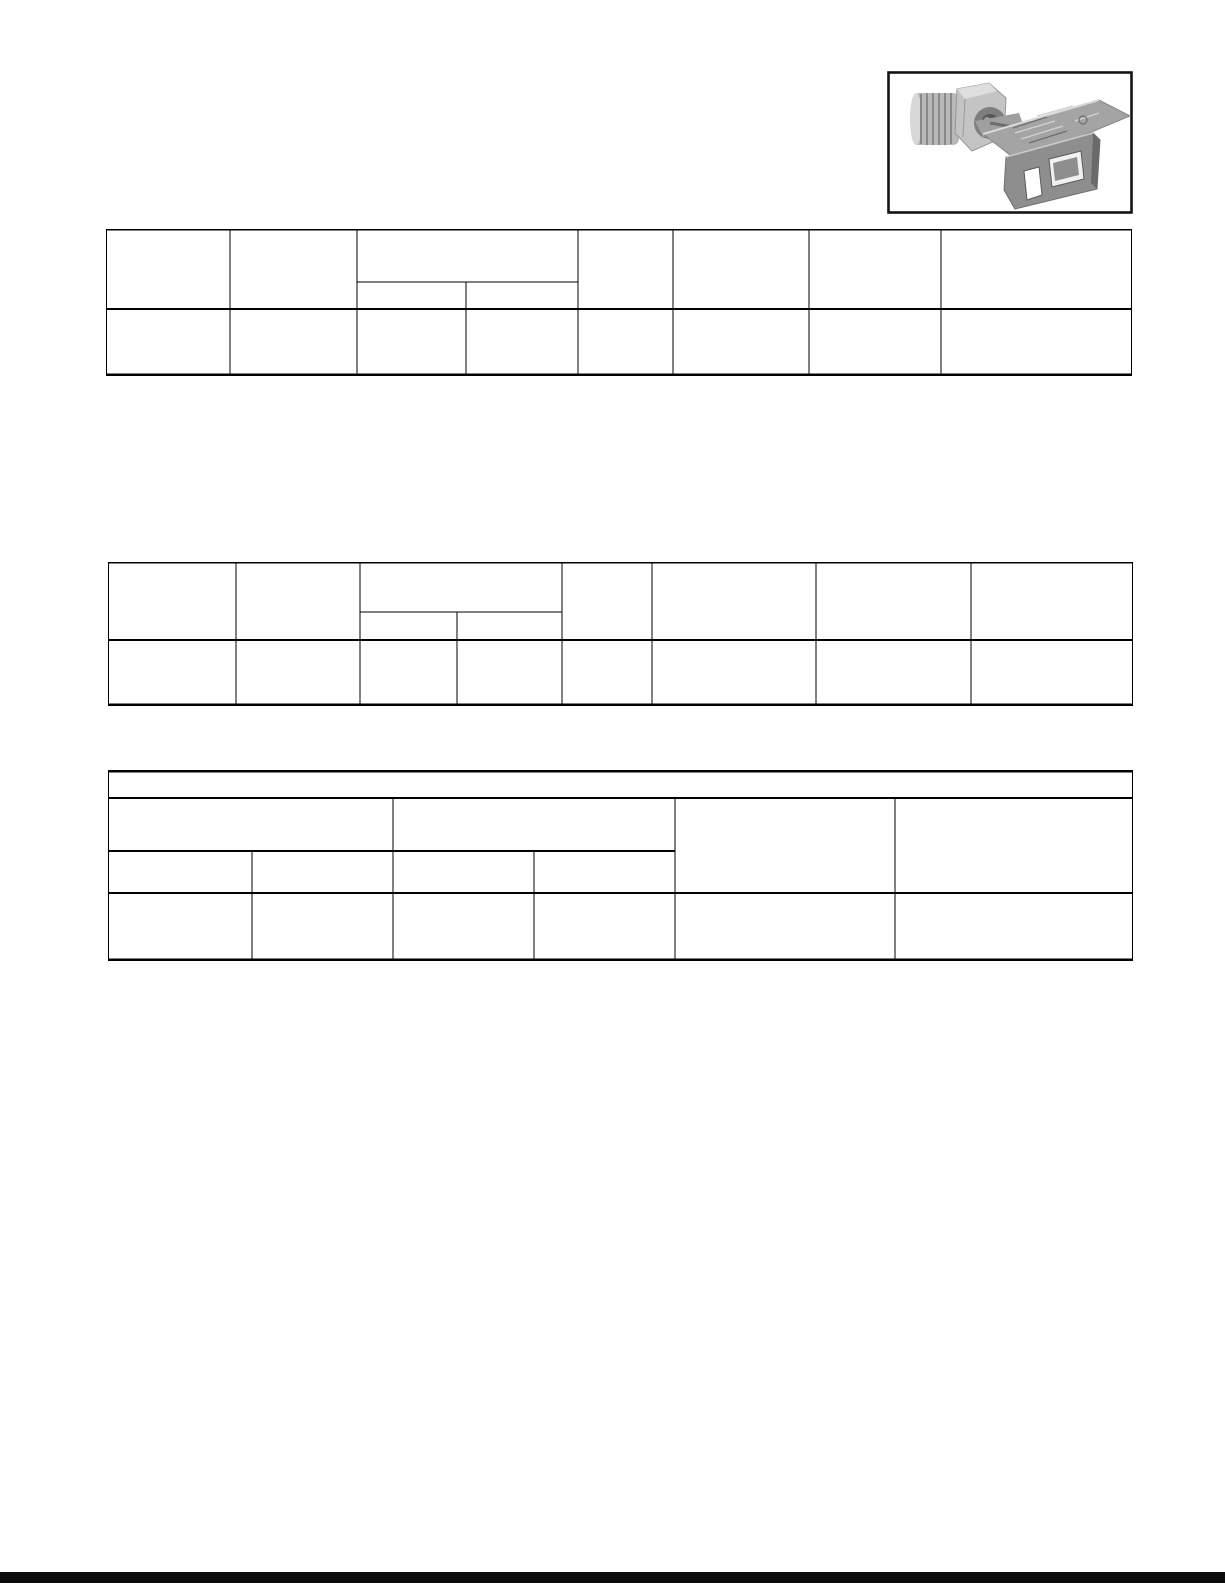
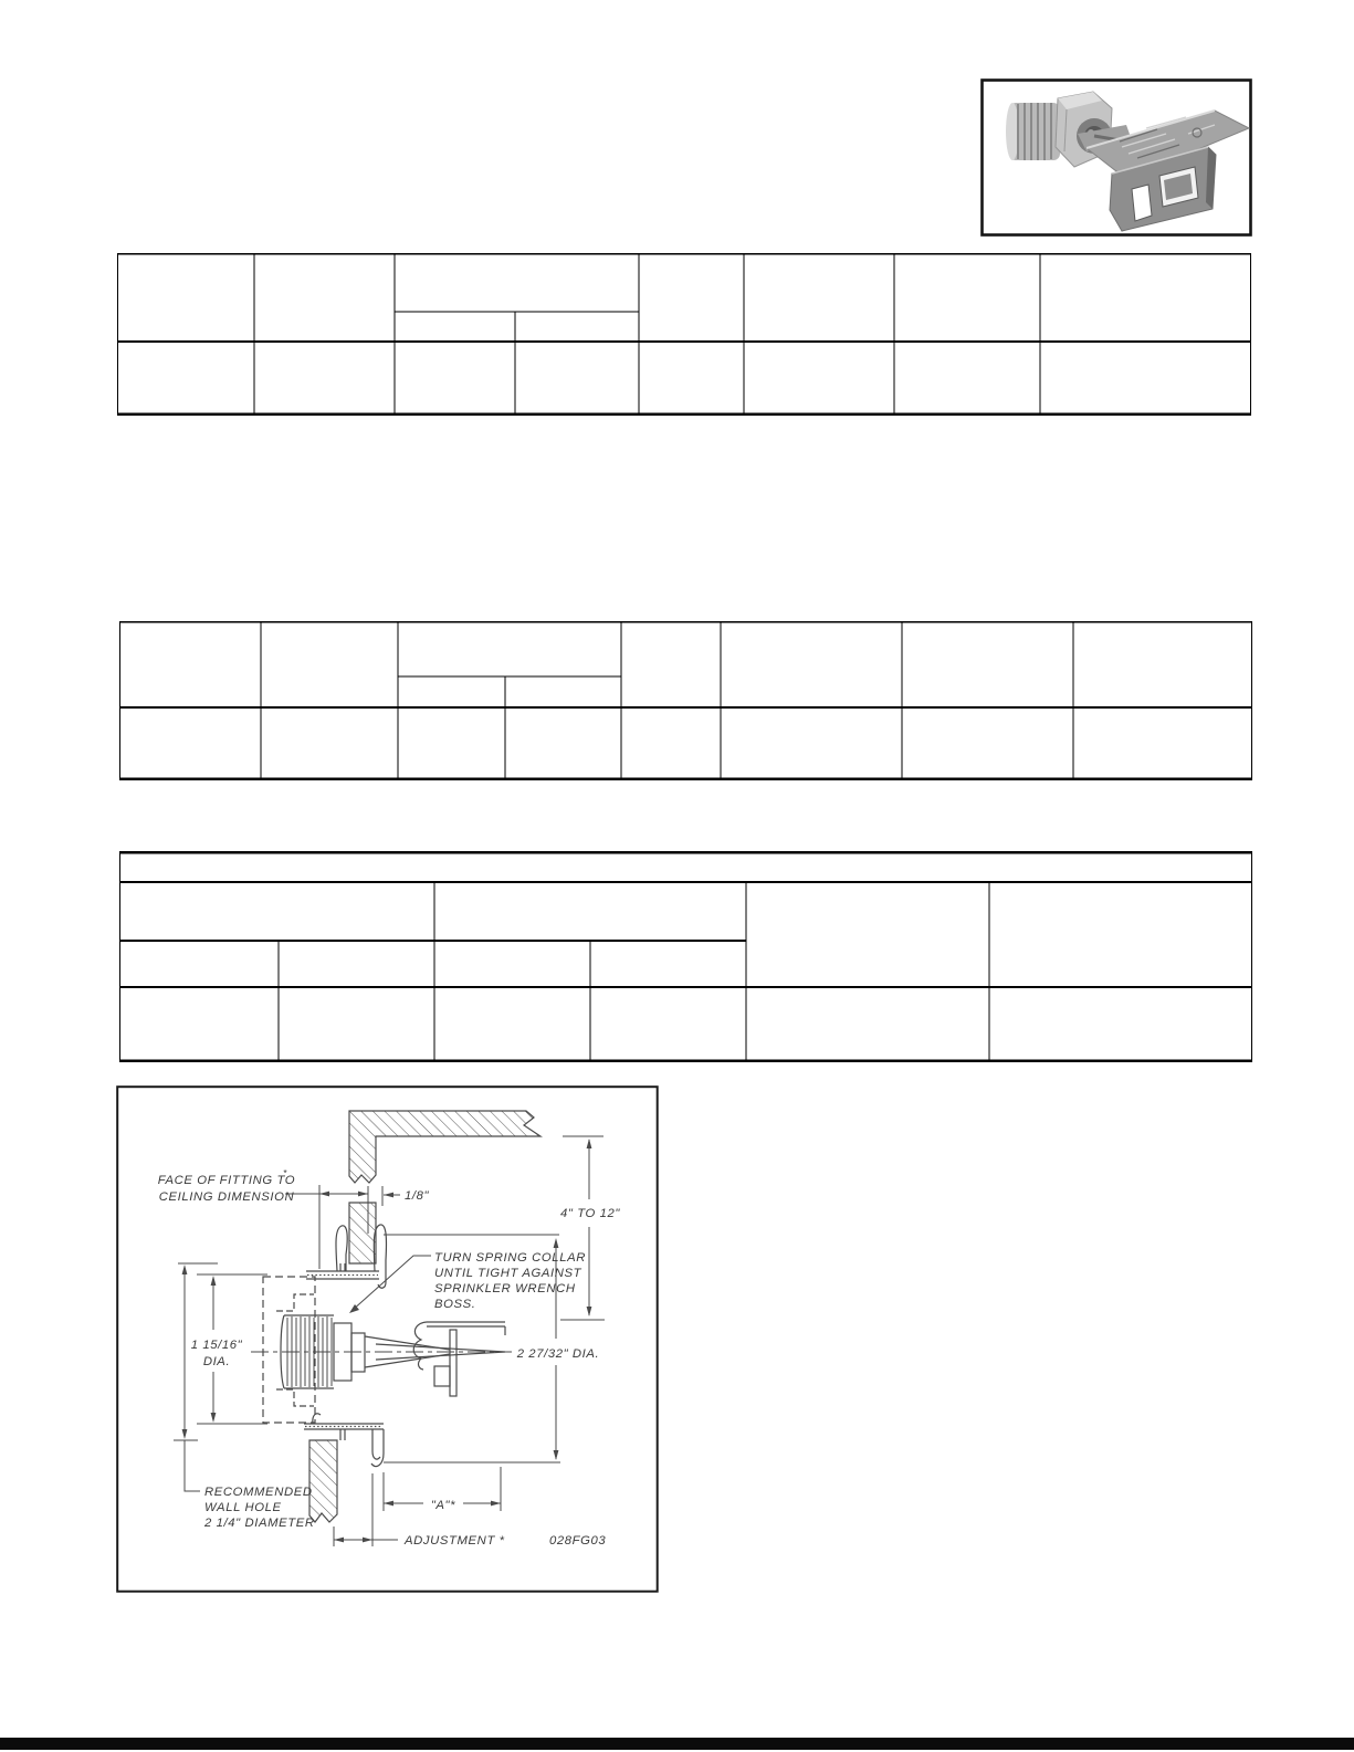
+ FACE OF FITTING TO
+ *
+ CEILING DIMENSION
+ 1/8"
+ 4" TO 12"
+ TURN SPRING COLLAR
+ UNTIL TIGHT AGAINST
+ SPRINKLER WRENCH
+ BOSS.
+ 2 27/32" DIA.
+ 1 15/16"
+ DIA.
+ RECOMMENDED
+ WALL HOLE
+ 2 1/4" DIAMETER
+ "A"*
+ ADJUSTMENT *
+ 028FG03
